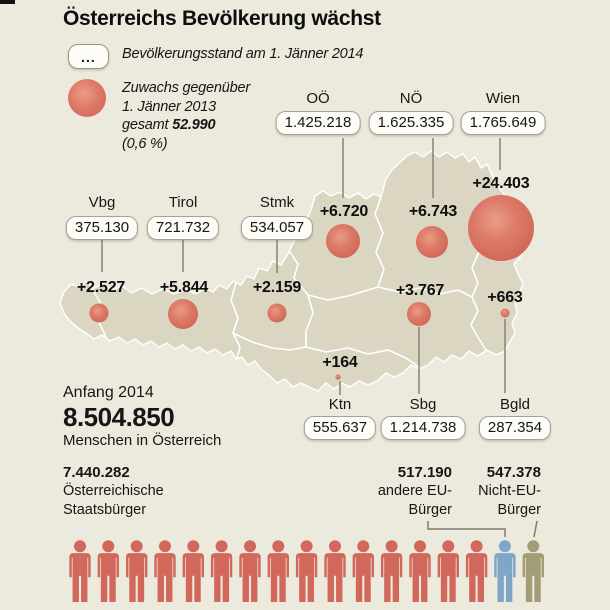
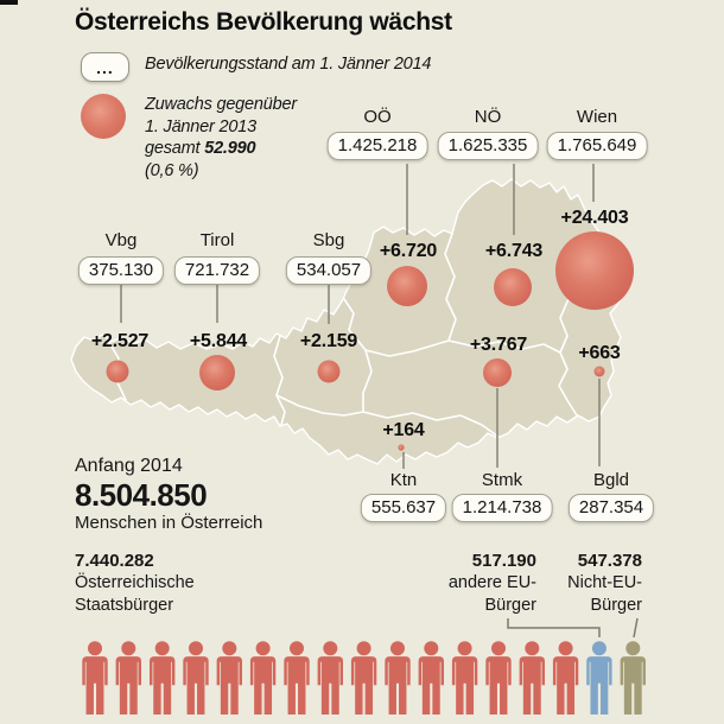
  Österreichs Bevölkerung wächst
  ...
  Bevölkerungsstand am 1. Jänner 2014
  Zuwachs gegenüber
  1. Jänner 2013
  gesamt 52.990
  (0,6 %)
  Vbg
  375.130
  +2.527
  Tirol
  721.732
  +5.844
- Stmk
+ Sbg
  534.057
  +2.159
  OÖ
  1.425.218
  +6.720
  NÖ
  1.625.335
  +6.743
  Wien
  1.765.649
  +24.403
  Ktn
  555.637
  +164
- Sbg
+ Stmk
  1.214.738
  +3.767
  Bgld
  287.354
  +663
  Anfang 2014
  8.504.850
  Menschen in Österreich
  7.440.282
  Österreichische
  Staatsbürger
  517.190
  andere EU-
  Bürger
  547.378
  Nicht-EU-
  Bürger
